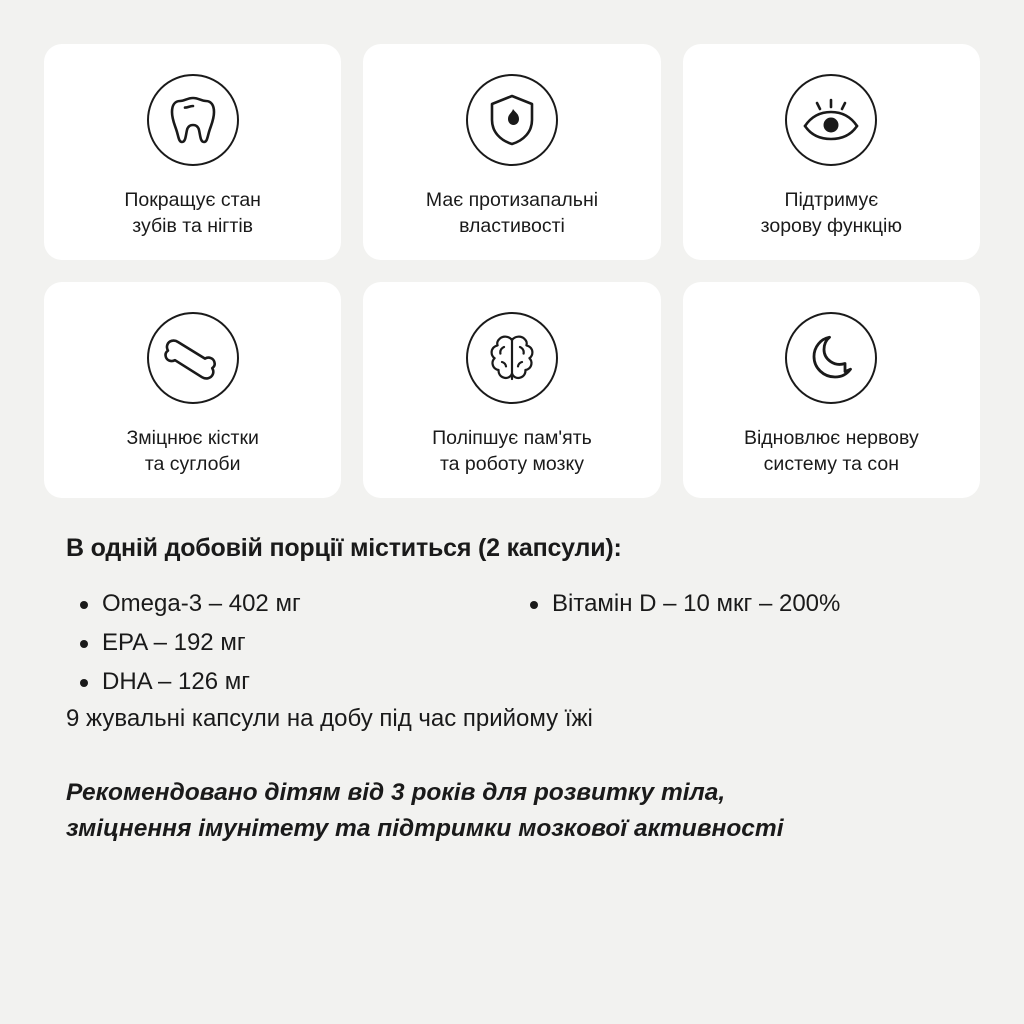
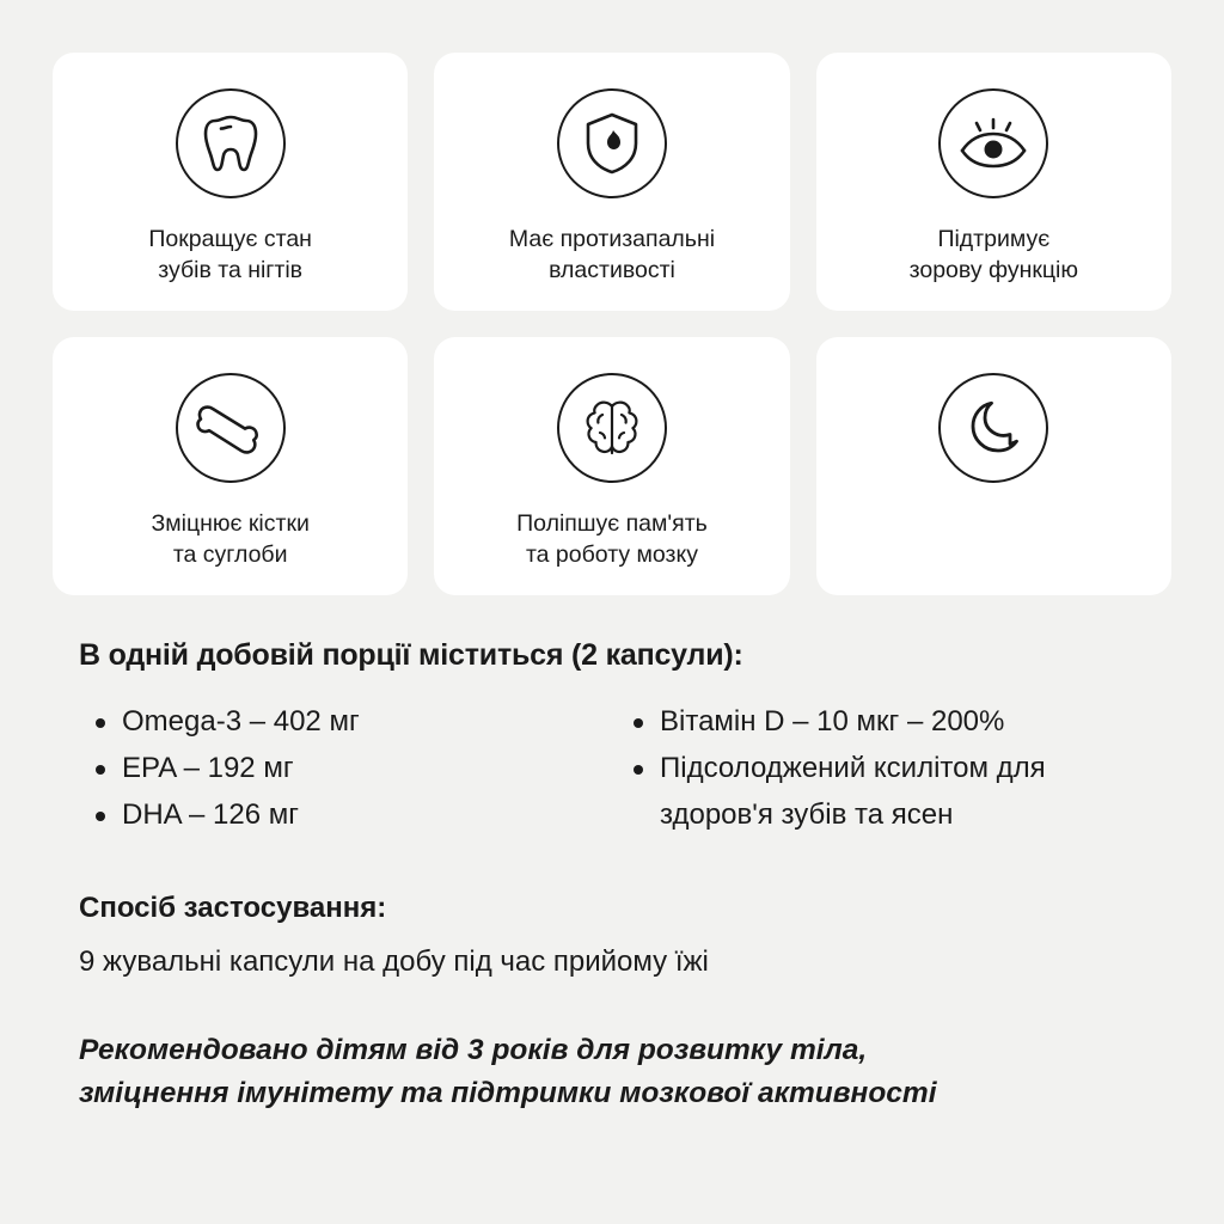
  Покращує стан
  зубів та нігтів
  Має протизапальні
  властивості
  Підтримує
  зорову функцію
  Зміцнює кістки
  та суглоби
  Поліпшує пам'ять
  та роботу мозку
- Відновлює нервову
- систему та сон
  В одній добовій порції міститься (2 капсули):
  Omega-3 – 402 мг
  EPA – 192 мг
  DHA – 126 мг
  Вітамін D – 10 мкг – 200%
+ Підсолоджений ксилітом для здоров'я зубів та ясен
+ Спосіб застосування:
  9 жувальні капсули на добу під час прийому їжі
  Рекомендовано дітям від 3 років для розвитку тіла,
  зміцнення імунітету та підтримки мозкової активності
